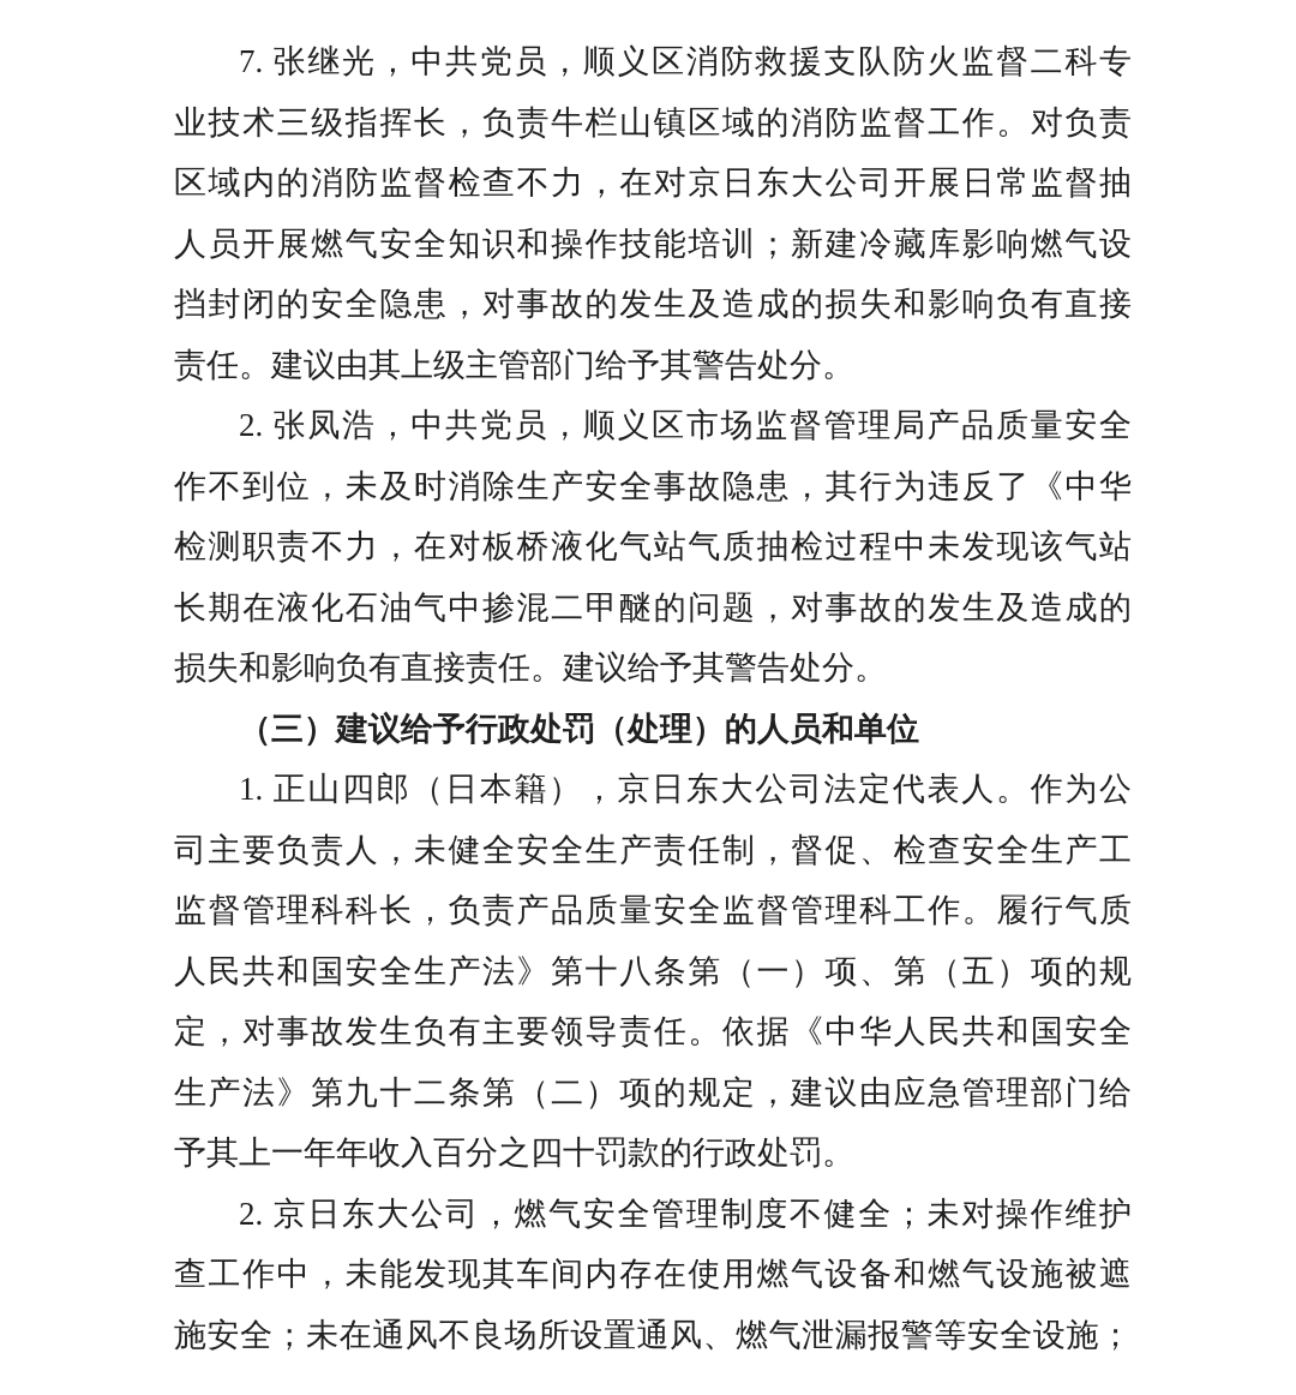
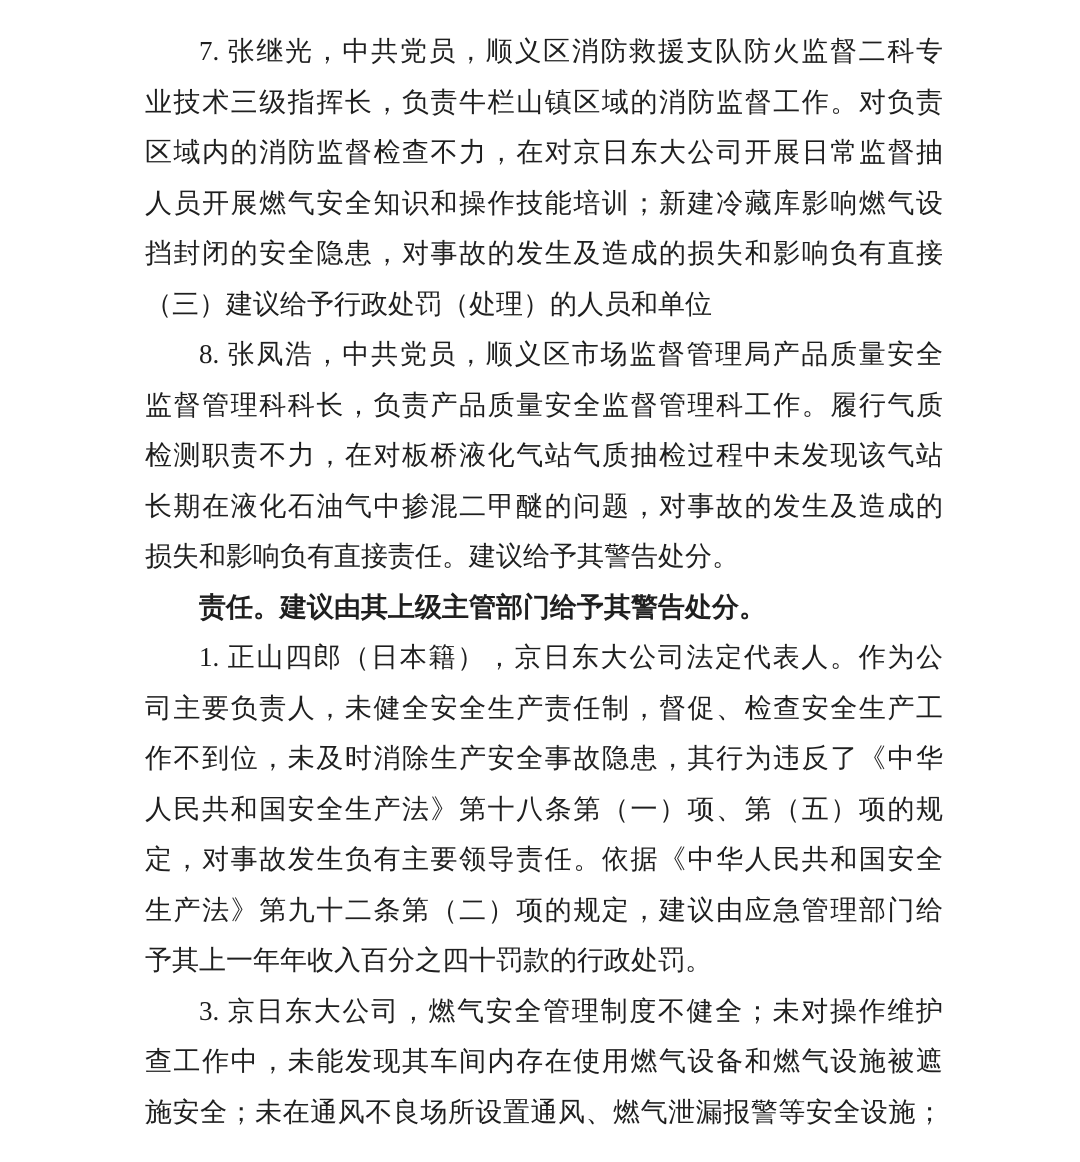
  7. 张继光，中共党员，顺义区消防救援支队防火监督二科专
  业技术三级指挥长，负责牛栏山镇区域的消防监督工作。对负责
  区域内的消防监督检查不力，在对京日东大公司开展日常监督抽
  人员开展燃气安全知识和操作技能培训；新建冷藏库影响燃气设
  挡封闭的安全隐患，对事故的发生及造成的损失和影响负有直接
- 责任。建议由其上级主管部门给予其警告处分。
+ （三）建议给予行政处罚（处理）的人员和单位
- 2. 张凤浩，中共党员，顺义区市场监督管理局产品质量安全
+ 8. 张凤浩，中共党员，顺义区市场监督管理局产品质量安全
- 作不到位，未及时消除生产安全事故隐患，其行为违反了《中华
+ 监督管理科科长，负责产品质量安全监督管理科工作。履行气质
  检测职责不力，在对板桥液化气站气质抽检过程中未发现该气站
  长期在液化石油气中掺混二甲醚的问题，对事故的发生及造成的
  损失和影响负有直接责任。建议给予其警告处分。
- （三）建议给予行政处罚（处理）的人员和单位
+ 责任。建议由其上级主管部门给予其警告处分。
  1. 正山四郎（日本籍），京日东大公司法定代表人。作为公
  司主要负责人，未健全安全生产责任制，督促、检查安全生产工
- 监督管理科科长，负责产品质量安全监督管理科工作。履行气质
+ 作不到位，未及时消除生产安全事故隐患，其行为违反了《中华
  人民共和国安全生产法》第十八条第（一）项、第（五）项的规
  定，对事故发生负有主要领导责任。依据《中华人民共和国安全
  生产法》第九十二条第（二）项的规定，建议由应急管理部门给
  予其上一年年收入百分之四十罚款的行政处罚。
- 2. 京日东大公司，燃气安全管理制度不健全；未对操作维护
+ 3. 京日东大公司，燃气安全管理制度不健全；未对操作维护
  查工作中，未能发现其车间内存在使用燃气设备和燃气设施被遮
  施安全；未在通风不良场所设置通风、燃气泄漏报警等安全设施；
